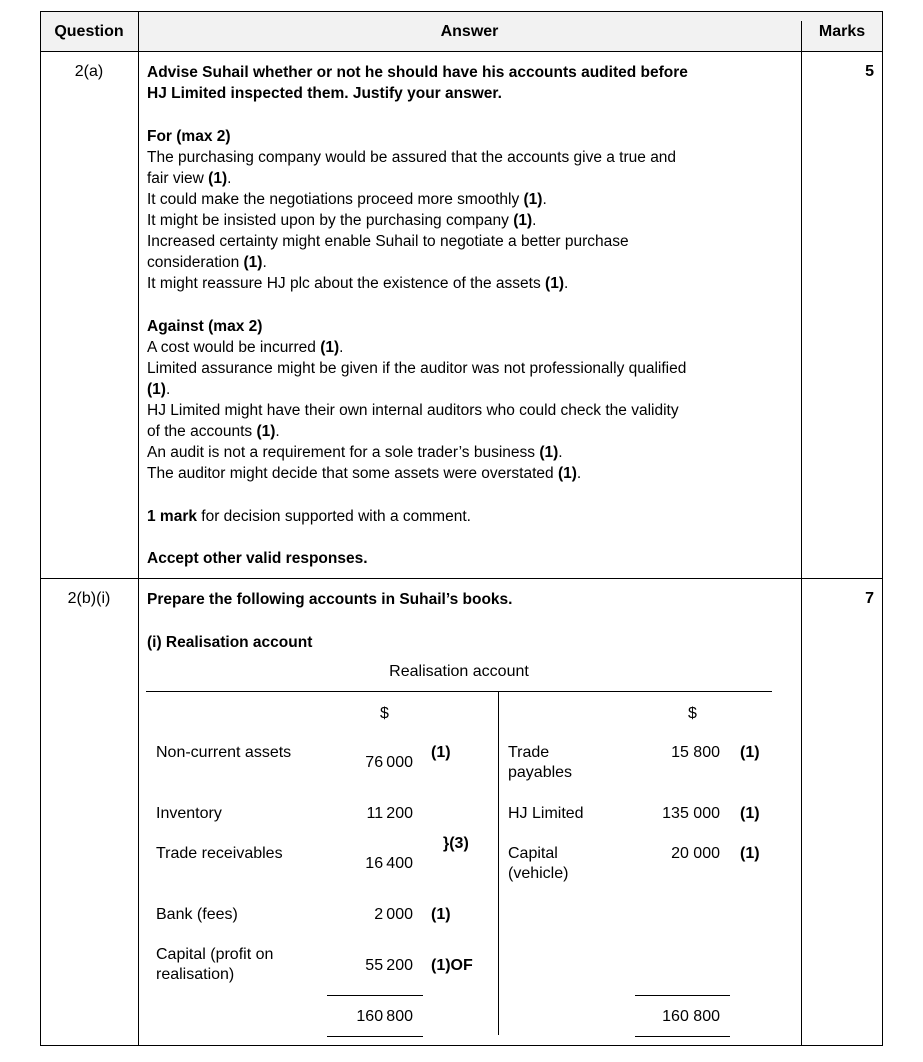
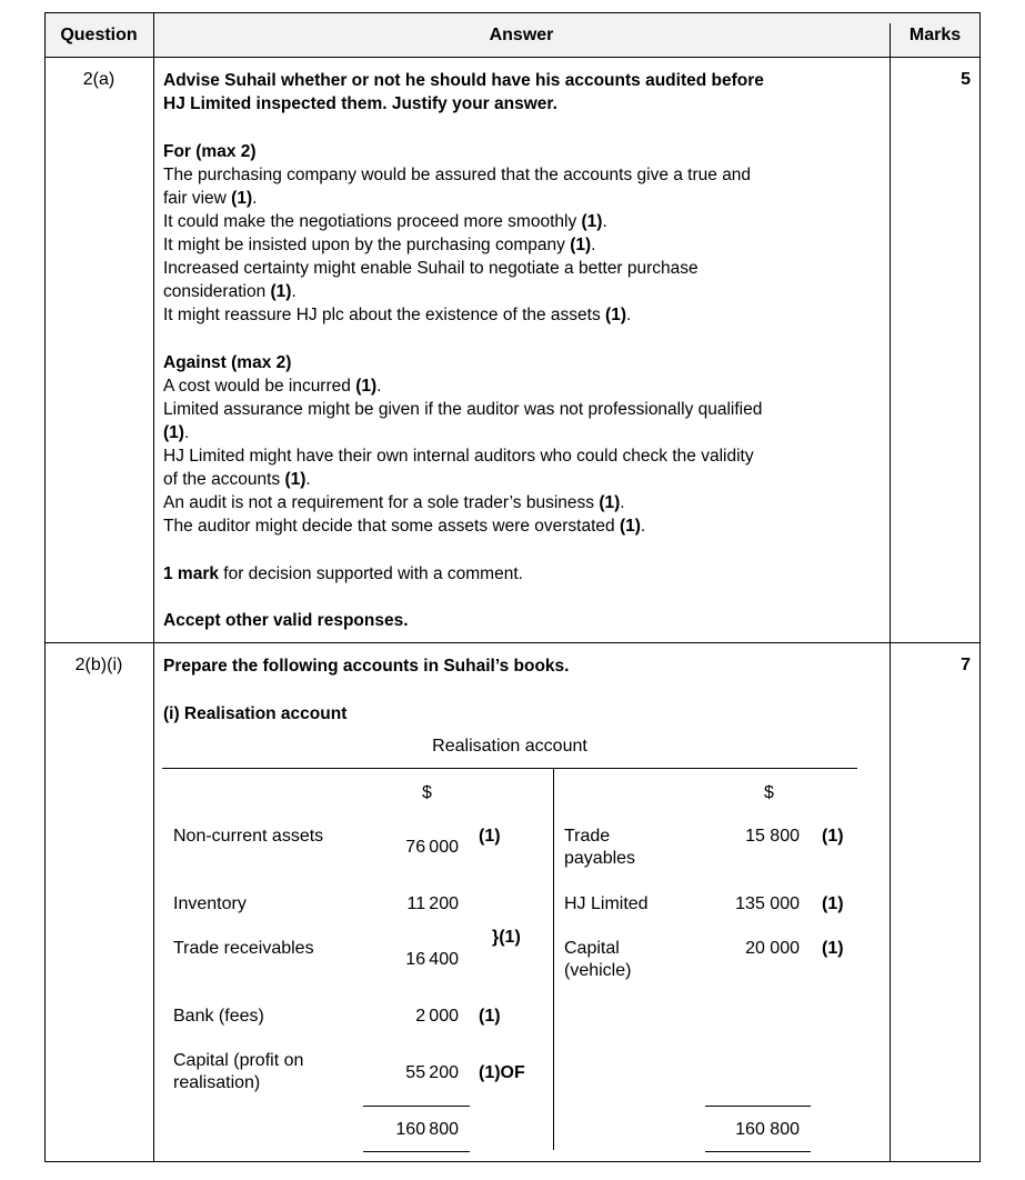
  Question
  Answer
  Marks
  2(a)
  5
  Advise Suhail whether or not he should have his accounts audited before
  HJ Limited inspected them. Justify your answer.
  For (max 2)
  The purchasing company would be assured that the accounts give a true and
  fair view (1).
  It could make the negotiations proceed more smoothly (1).
  It might be insisted upon by the purchasing company (1).
  Increased certainty might enable Suhail to negotiate a better purchase
  consideration (1).
  It might reassure HJ plc about the existence of the assets (1).
  Against (max 2)
  A cost would be incurred (1).
  Limited assurance might be given if the auditor was not professionally qualified
  (1).
  HJ Limited might have their own internal auditors who could check the validity
  of the accounts (1).
  An audit is not a requirement for a sole trader’s business (1).
  The auditor might decide that some assets were overstated (1).
  1 mark for decision supported with a comment.
  Accept other valid responses.
  2(b)(i)
  7
  Prepare the following accounts in Suhail’s books.
  (i) Realisation account
  Realisation account
  $
  $
  Non-current assets
  76 000
  (1)
  Inventory
  11 200
  Trade receivables
  16 400
- }(3)
+ }(1)
  Bank (fees)
  2 000
  (1)
  Capital (profit on
  realisation)
  55 200
  (1)OF
  160 800
  Trade
  payables
  15 800
  (1)
  HJ Limited
  135 000
  (1)
  Capital
  (vehicle)
  20 000
  (1)
  160 800
